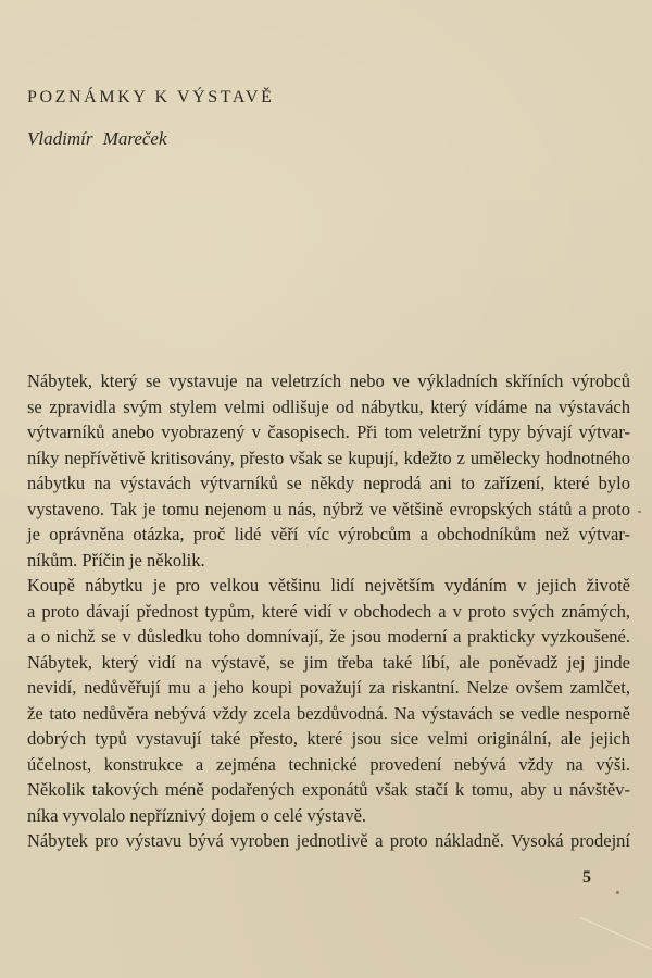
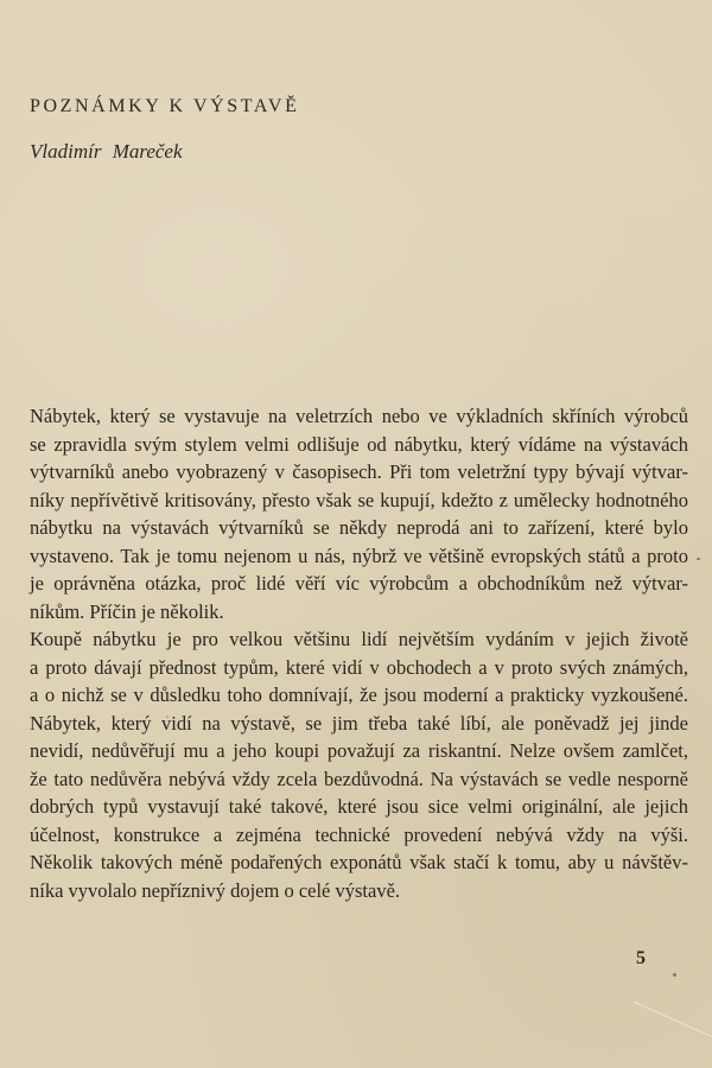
  POZNÁMKY K VÝSTAVĚ
  Vladimír Mareček
  Nábytek, který se vystavuje na veletrzích nebo ve výkladních skříních výrobců
  se zpravidla svým stylem velmi odlišuje od nábytku, který vídáme na výstavách
  výtvarníků anebo vyobrazený v časopisech. Při tom veletržní typy bývají výtvar-
  níky nepřívětivě kritisovány, přesto však se kupují, kdežto z umělecky hodnotného
  nábytku na výstavách výtvarníků se někdy neprodá ani to zařízení, které bylo
  vystaveno. Tak je tomu nejenom u nás, nýbrž ve většině evropských států a proto
  je oprávněna otázka, proč lidé věří víc výrobcům a obchodníkům než výtvar-
  níkům. Příčin je několik.
  Koupě nábytku je pro velkou většinu lidí největším vydáním v jejich životě
  a proto dávají přednost typům, které vidí v obchodech a v proto svých známých,
  a o nichž se v důsledku toho domnívají, že jsou moderní a prakticky vyzkoušené.
  Nábytek, který vidí na výstavě, se jim třeba také líbí, ale poněvadž jej jinde
  nevidí, nedůvěřují mu a jeho koupi považují za riskantní. Nelze ovšem zamlčet,
  že tato nedůvěra nebývá vždy zcela bezdůvodná. Na výstavách se vedle nesporně
- dobrých typů vystavují také přesto, které jsou sice velmi originální, ale jejich
+ dobrých typů vystavují také takové, které jsou sice velmi originální, ale jejich
  účelnost, konstrukce a zejména technické provedení nebývá vždy na výši.
  Několik takových méně podařených exponátů však stačí k tomu, aby u návštěv-
  níka vyvolalo nepříznivý dojem o celé výstavě.
- Nábytek pro výstavu bývá vyroben jednotlivě a proto nákladně. Vysoká prodejní
  5
